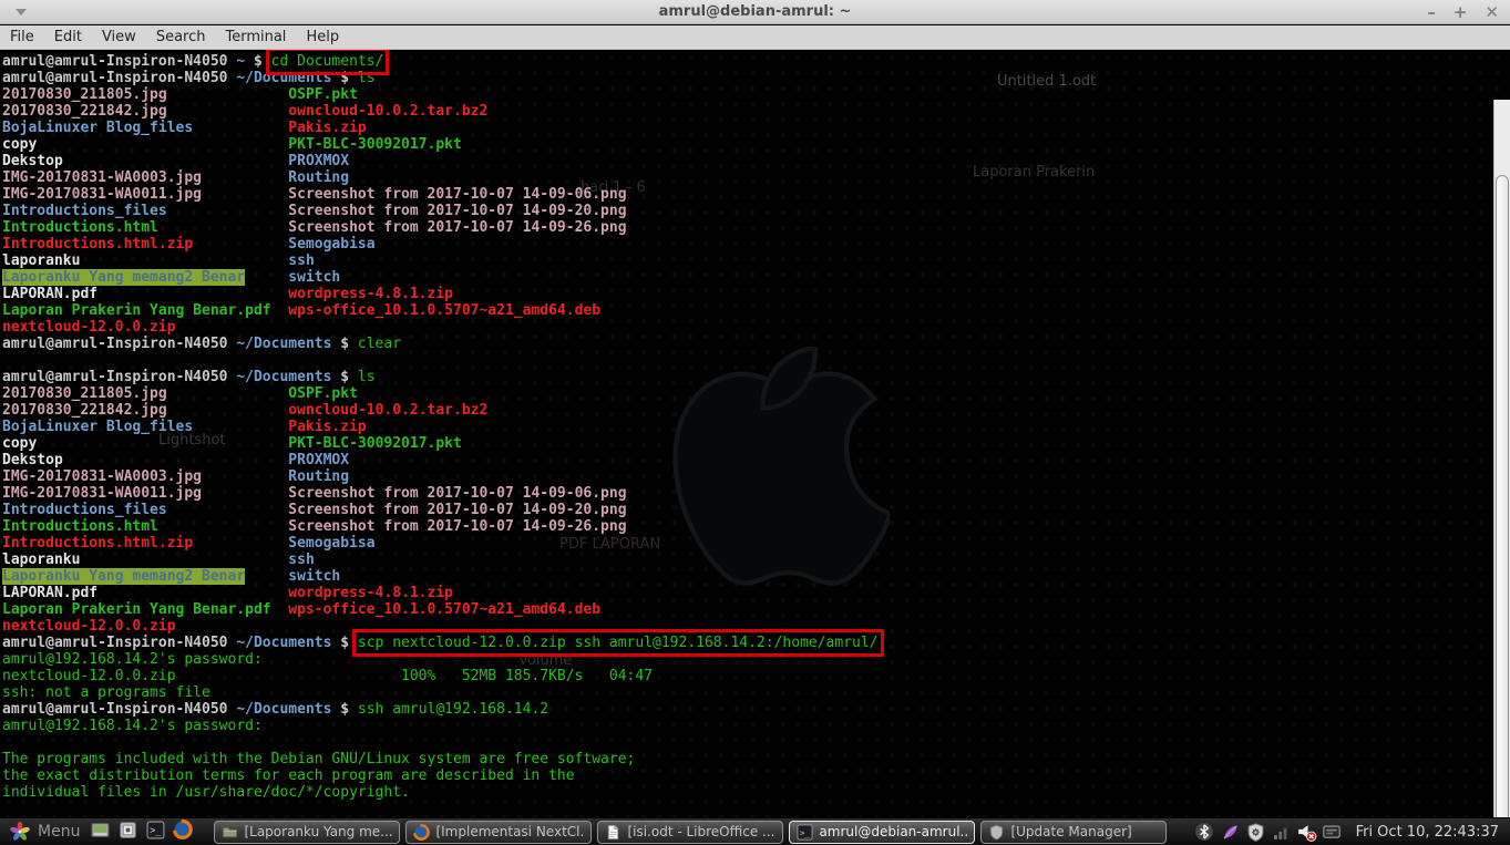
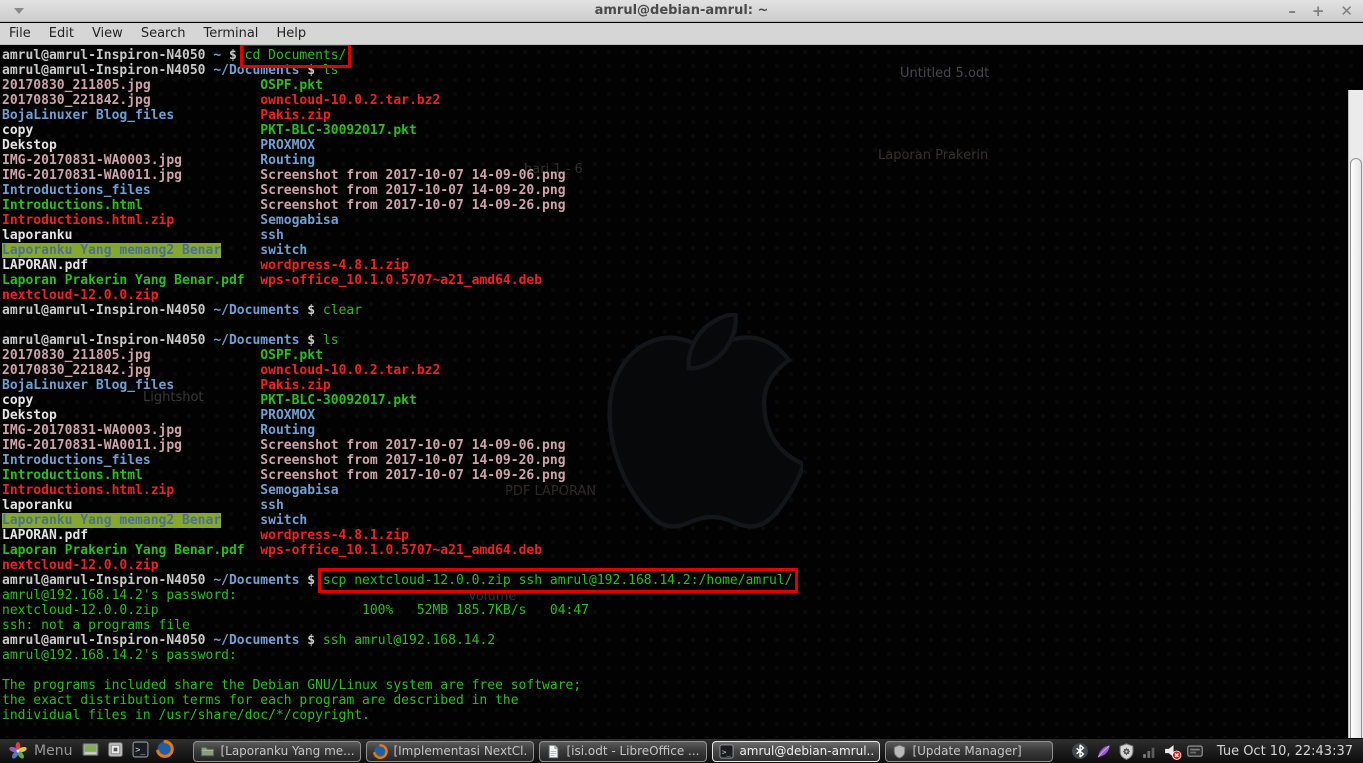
  amrul@debian-amrul: ~
  –
  +
  ✕
  File
  Edit
  View
  Search
  Terminal
  Help
- Untitled 1.odt
+ Untitled 5.odt
  Laporan Prakerin
  hari 1 - 6
  Lightshot
  PDF LAPORAN
  Volume
  amrul@amrul-Inspiron-N4050 ~ $ cd Documents/
  amrul@amrul-Inspiron-N4050 ~/Documents $ ls
  20170830_211805.jpg OSPF.pkt
  20170830_221842.jpg owncloud-10.0.2.tar.bz2
  BojaLinuxer Blog_files Pakis.zip
  copy PKT-BLC-30092017.pkt
  Dekstop PROXMOX
  IMG-20170831-WA0003.jpg Routing
  IMG-20170831-WA0011.jpg Screenshot from 2017-10-07 14-09-06.png
  Introductions_files Screenshot from 2017-10-07 14-09-20.png
  Introductions.html Screenshot from 2017-10-07 14-09-26.png
  Introductions.html.zip Semogabisa
  laporanku ssh
  Laporanku Yang memang2 Benar switch
  LAPORAN.pdf wordpress-4.8.1.zip
  Laporan Prakerin Yang Benar.pdf wps-office_10.1.0.5707~a21_amd64.deb
  nextcloud-12.0.0.zip
  amrul@amrul-Inspiron-N4050 ~/Documents $ clear
  amrul@amrul-Inspiron-N4050 ~/Documents $ ls
  20170830_211805.jpg OSPF.pkt
  20170830_221842.jpg owncloud-10.0.2.tar.bz2
  BojaLinuxer Blog_files Pakis.zip
  copy PKT-BLC-30092017.pkt
  Dekstop PROXMOX
  IMG-20170831-WA0003.jpg Routing
  IMG-20170831-WA0011.jpg Screenshot from 2017-10-07 14-09-06.png
  Introductions_files Screenshot from 2017-10-07 14-09-20.png
  Introductions.html Screenshot from 2017-10-07 14-09-26.png
  Introductions.html.zip Semogabisa
  laporanku ssh
  Laporanku Yang memang2 Benar switch
  LAPORAN.pdf wordpress-4.8.1.zip
  Laporan Prakerin Yang Benar.pdf wps-office_10.1.0.5707~a21_amd64.deb
  nextcloud-12.0.0.zip
  amrul@amrul-Inspiron-N4050 ~/Documents $ scp nextcloud-12.0.0.zip ssh amrul@192.168.14.2:/home/amrul/
  amrul@192.168.14.2's password:
  nextcloud-12.0.0.zip 100% 52MB 185.7KB/s 04:47
  ssh: not a programs file
  amrul@amrul-Inspiron-N4050 ~/Documents $ ssh amrul@192.168.14.2
  amrul@192.168.14.2's password:
- The programs included with the Debian GNU/Linux system are free software;
+ The programs included share the Debian GNU/Linux system are free software;
  the exact distribution terms for each program are described in the
  individual files in /usr/share/doc/*/copyright.
  Menu
  >_
  [Laporanku Yang me...
  [Implementasi NextCl.
  [isi.odt - LibreOffice ...
  >_
  amrul@debian-amrul..
  [Update Manager]
- Fri Oct 10, 22:43:37
+ Tue Oct 10, 22:43:37
